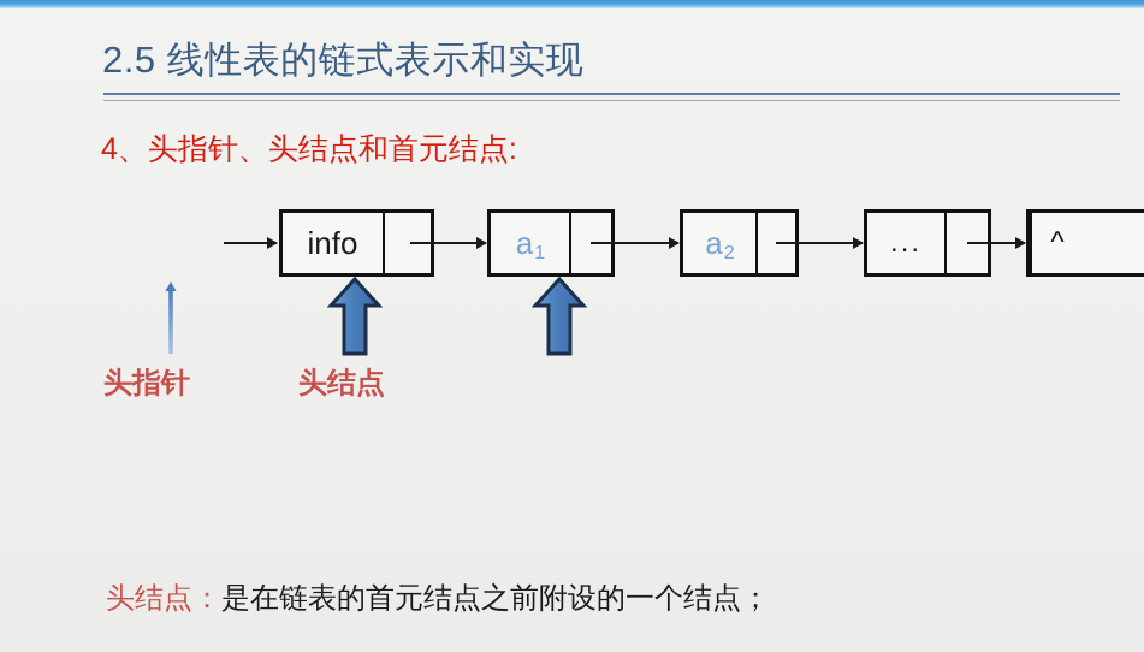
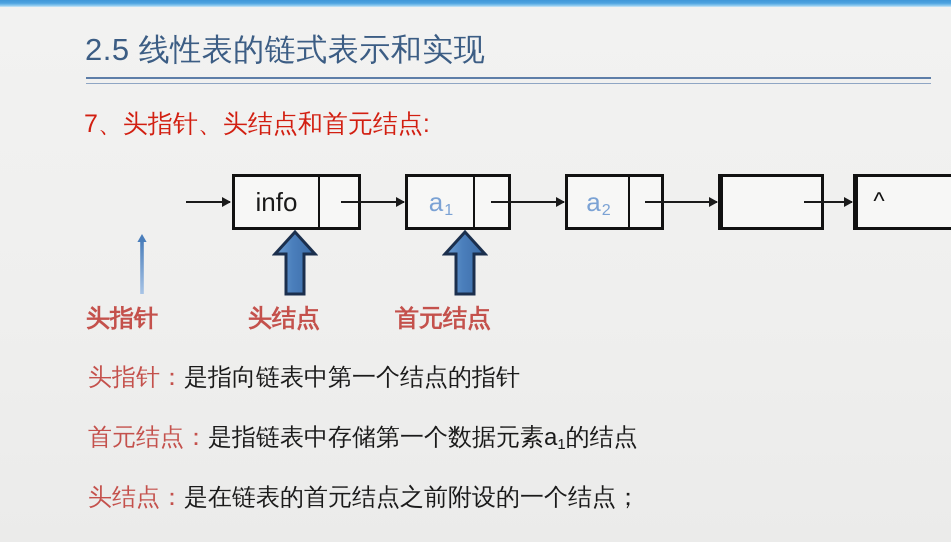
  2.5 线性表的链式表示和实现
- 4、头指针、头结点和首元结点:
+ 7、头指针、头结点和首元结点:
  info
  a1
  a2
- ...
  ^
  头指针
  头结点
+ 首元结点
+ 头指针：是指向链表中第一个结点的指针
+ 首元结点：是指链表中存储第一个数据元素a1的结点
  头结点：是在链表的首元结点之前附设的一个结点；
